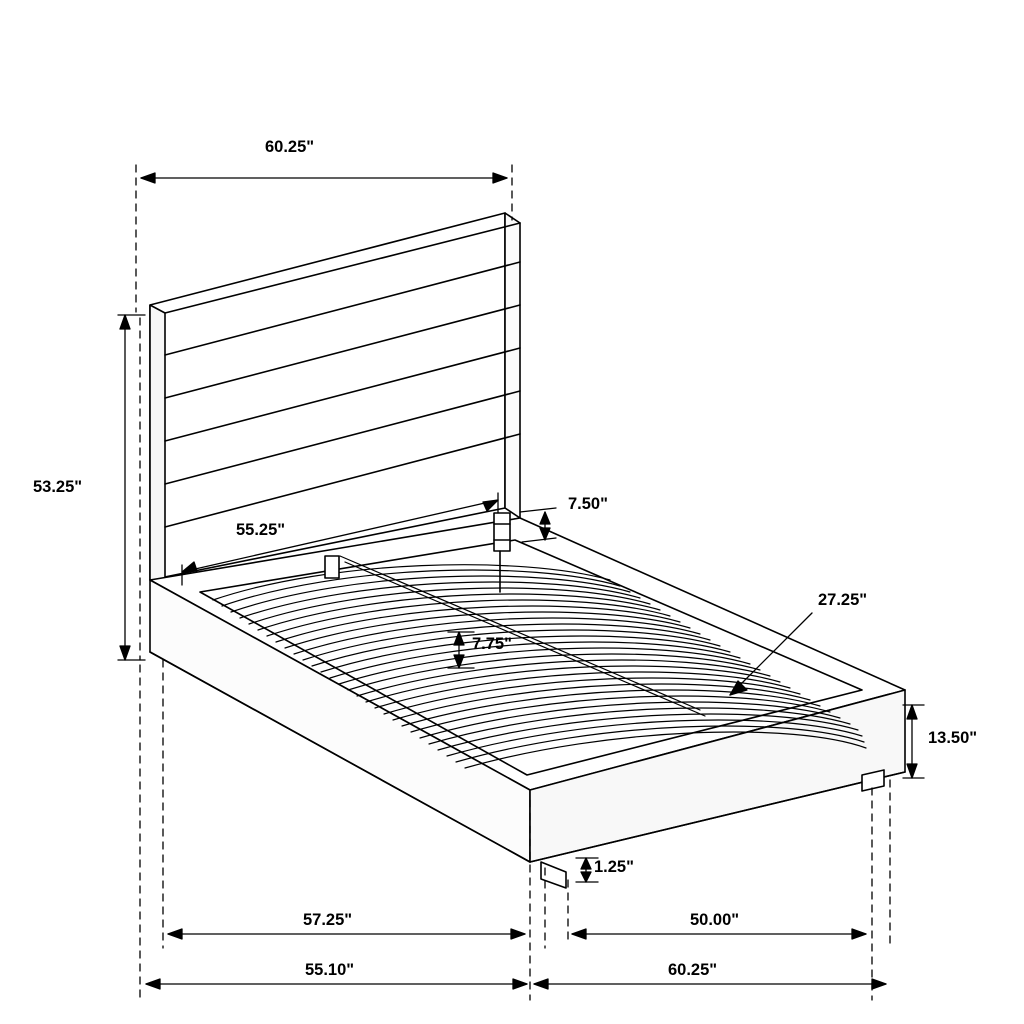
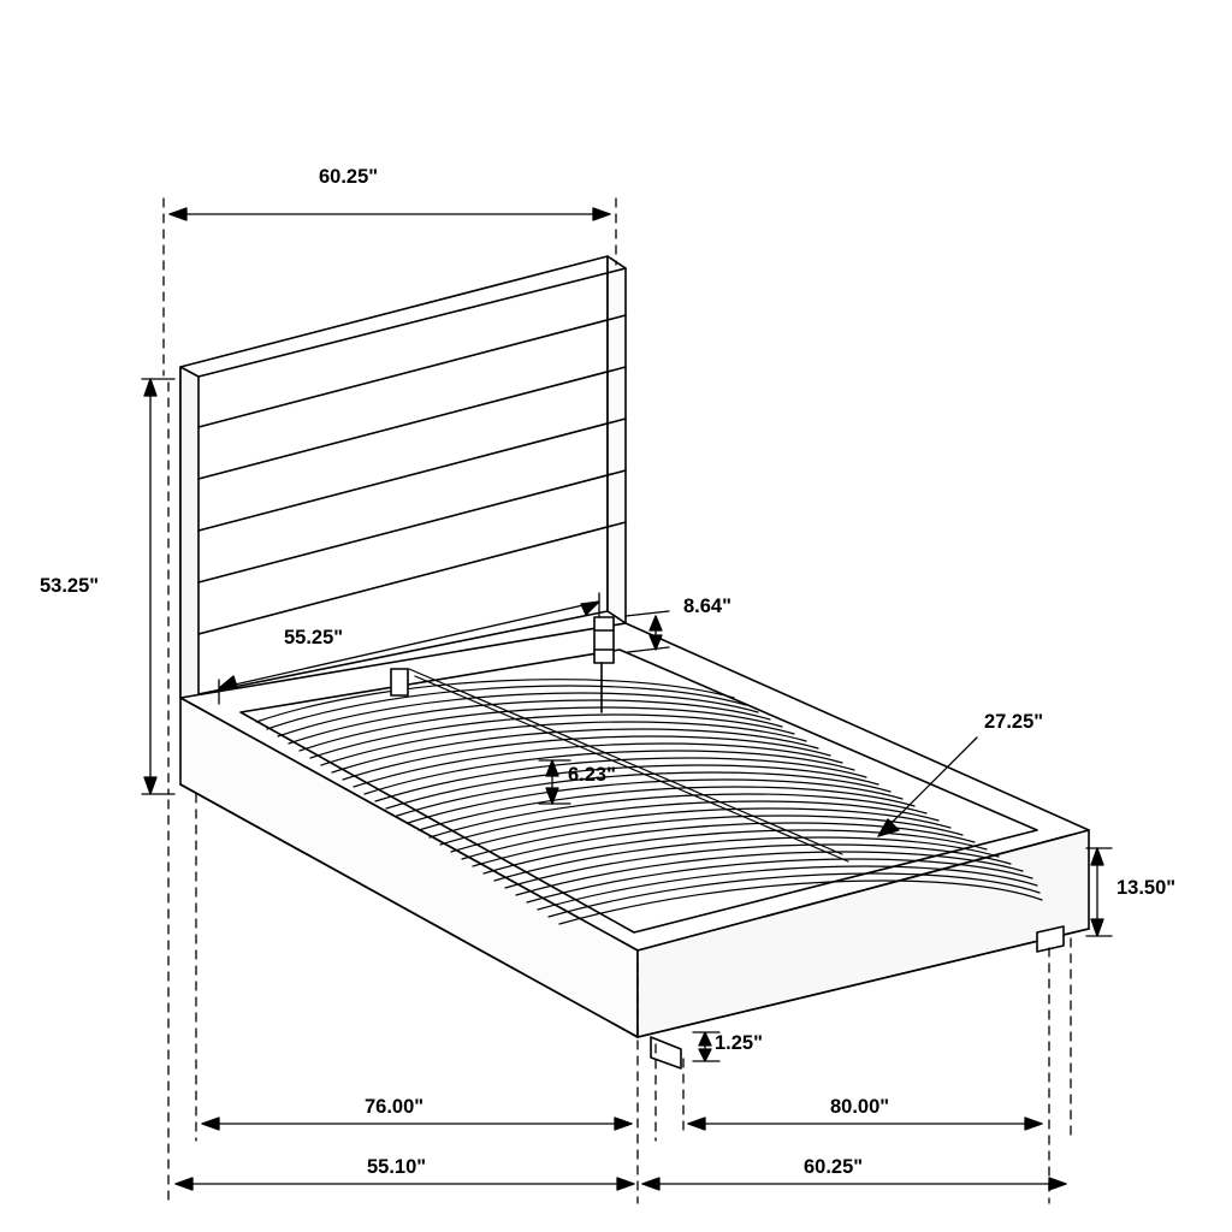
  60.25"
  53.25"
  55.25"
- 7.50"
+ 8.64"
- 7.75"
+ 6.23"
  27.25"
  13.50"
  1.25"
- 57.25"
+ 76.00"
- 50.00"
+ 80.00"
  55.10"
  60.25"
